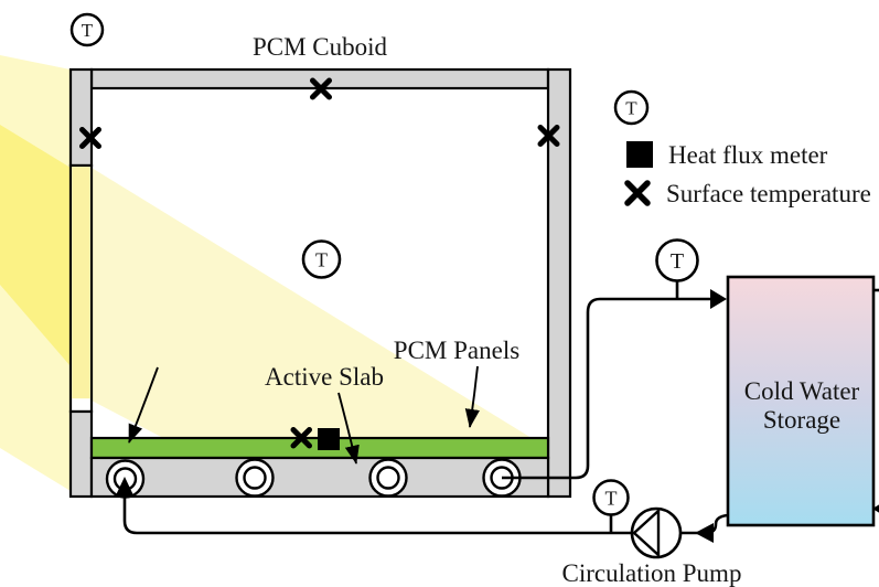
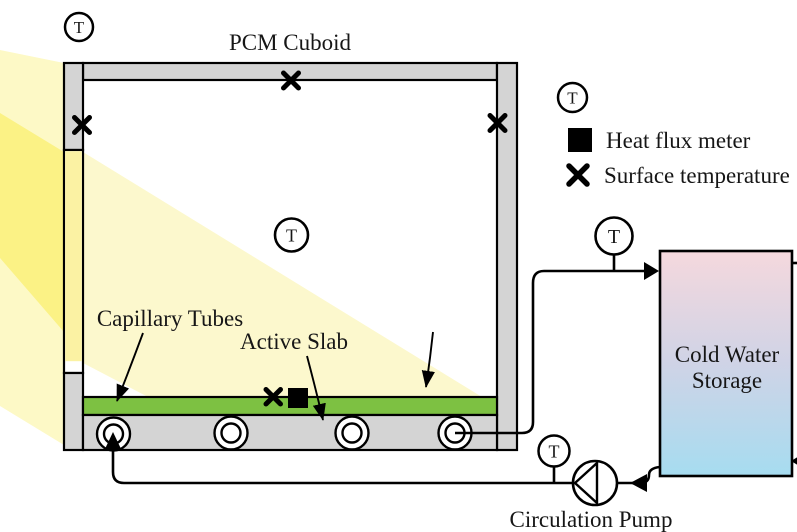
  Cold Water
  Storage
  Circulation Pump
  T
  T
  T
  T
  PCM Cuboid
  T
  Heat flux meter
  Surface temperature
+ Capillary Tubes
  Active Slab
- PCM Panels
